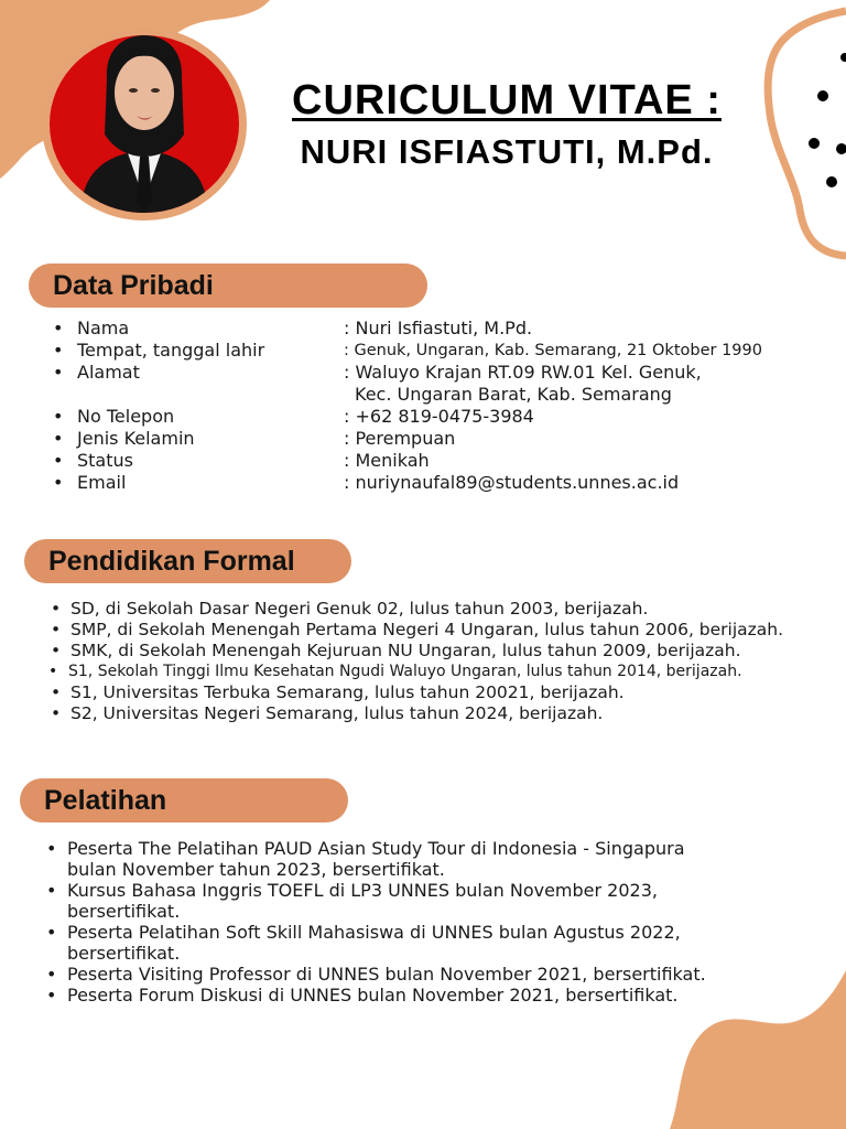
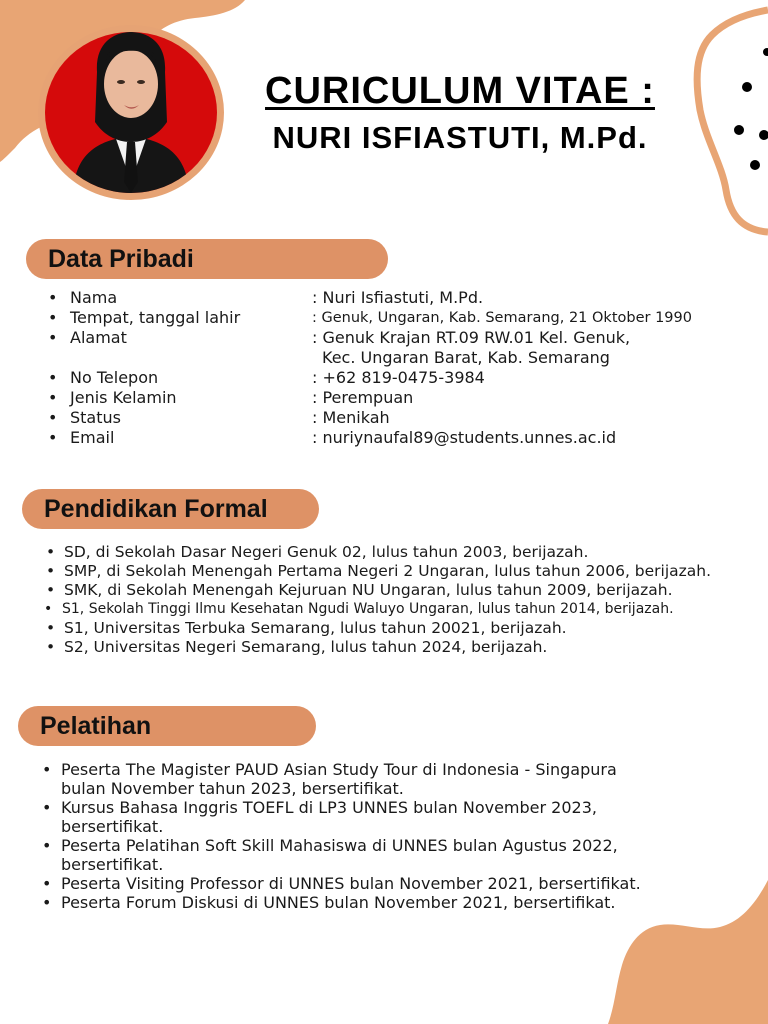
  CURICULUM VITAE :
  NURI ISFIASTUTI, M.Pd.
  Data Pribadi
  •
  Nama
  : Nuri Isfiastuti, M.Pd.
  •
  Tempat, tanggal lahir
  : Genuk, Ungaran, Kab. Semarang, 21 Oktober 1990
  •
  Alamat
- : Waluyo Krajan RT.09 RW.01 Kel. Genuk,
+ : Genuk Krajan RT.09 RW.01 Kel. Genuk,
  Kec. Ungaran Barat, Kab. Semarang
  •
  No Telepon
  : +62 819-0475-3984
  •
  Jenis Kelamin
  : Perempuan
  •
  Status
  : Menikah
  •
  Email
  : nuriynaufal89@students.unnes.ac.id
  Pendidikan Formal
  •
  SD, di Sekolah Dasar Negeri Genuk 02, lulus tahun 2003, berijazah.
  •
- SMP, di Sekolah Menengah Pertama Negeri 4 Ungaran, lulus tahun 2006, berijazah.
+ SMP, di Sekolah Menengah Pertama Negeri 2 Ungaran, lulus tahun 2006, berijazah.
  •
  SMK, di Sekolah Menengah Kejuruan NU Ungaran, lulus tahun 2009, berijazah.
  •
  S1, Sekolah Tinggi Ilmu Kesehatan Ngudi Waluyo Ungaran, lulus tahun 2014, berijazah.
  •
  S1, Universitas Terbuka Semarang, lulus tahun 20021, berijazah.
  •
  S2, Universitas Negeri Semarang, lulus tahun 2024, berijazah.
  Pelatihan
  •
- Peserta The Pelatihan PAUD Asian Study Tour di Indonesia - Singapura
+ Peserta The Magister PAUD Asian Study Tour di Indonesia - Singapura
  bulan November tahun 2023, bersertifikat.
  •
  Kursus Bahasa Inggris TOEFL di LP3 UNNES bulan November 2023,
  bersertifikat.
  •
  Peserta Pelatihan Soft Skill Mahasiswa di UNNES bulan Agustus 2022,
  bersertifikat.
  •
  Peserta Visiting Professor di UNNES bulan November 2021, bersertifikat.
  •
  Peserta Forum Diskusi di UNNES bulan November 2021, bersertifikat.
